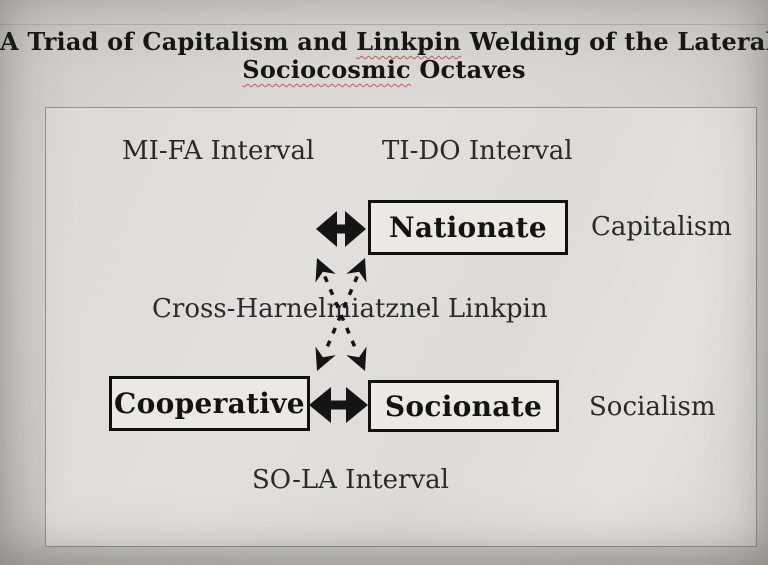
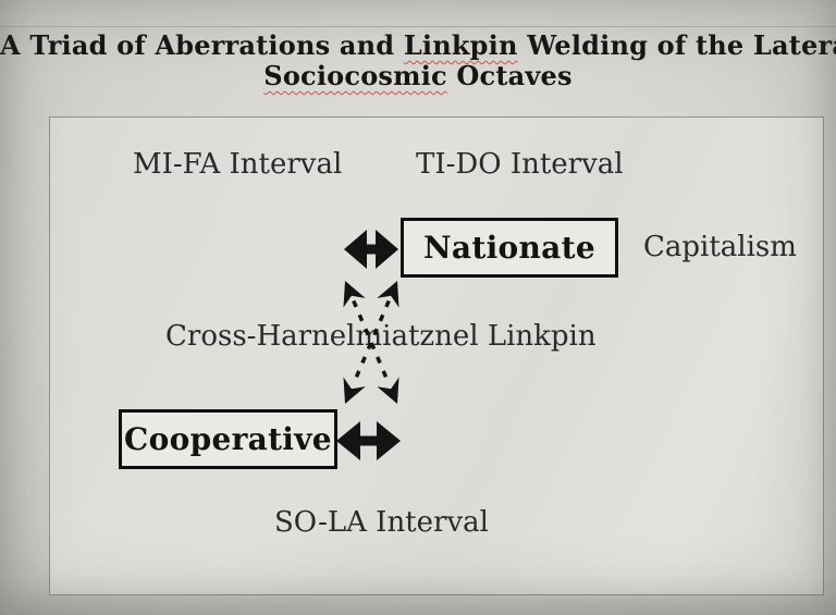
- A Triad of Capitalism and Linkpin Welding of the Latera
+ A Triad of Aberrations and Linkpin Welding of the Later
  Sociocosmic Octaves
  MI-FA Interval
  TI-DO Interval
  Nationate
  Capitalism
  Cross-Harnelmiatznel Linkpin
  Cooperative
- Socionate
- Socialism
  SO-LA Interval
